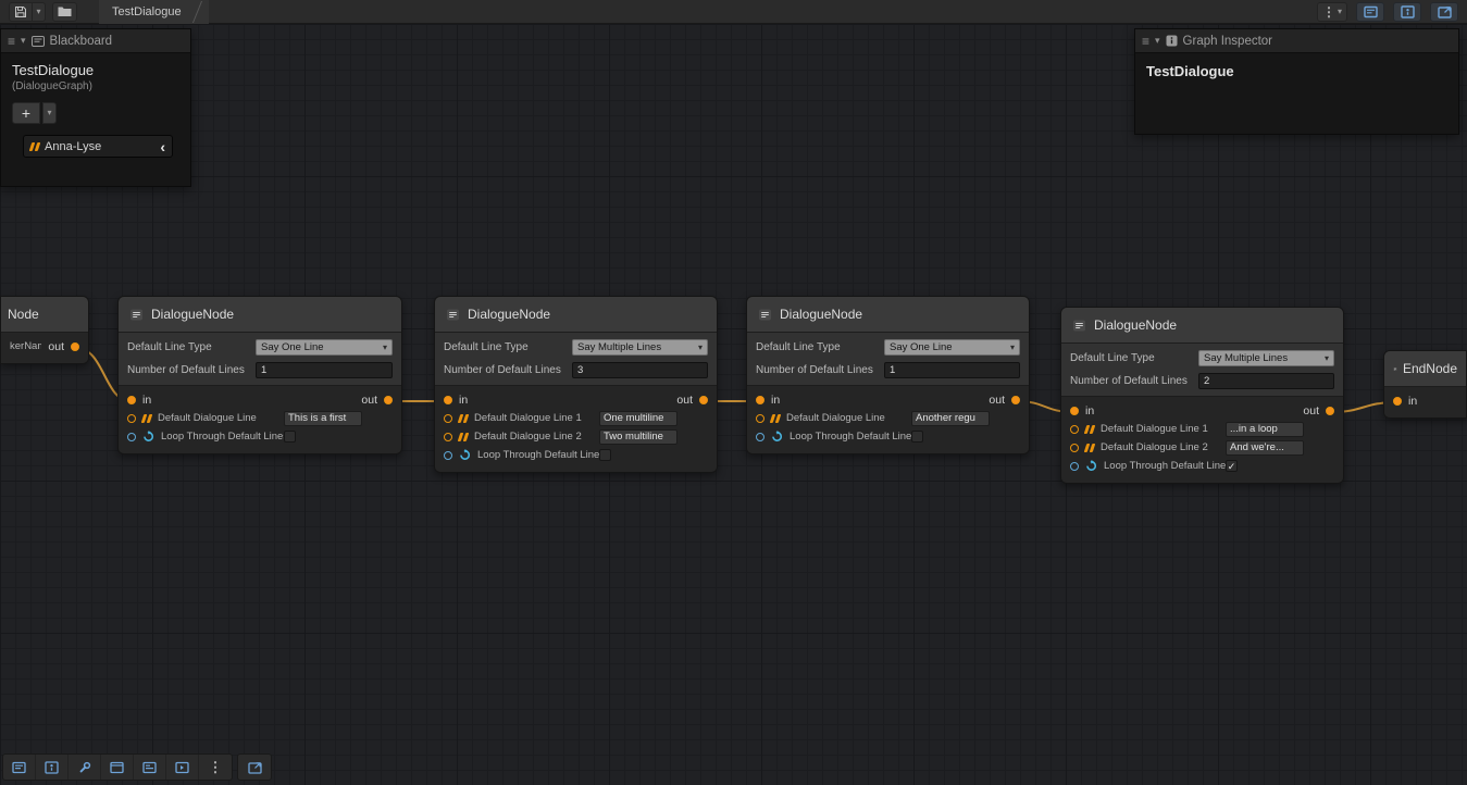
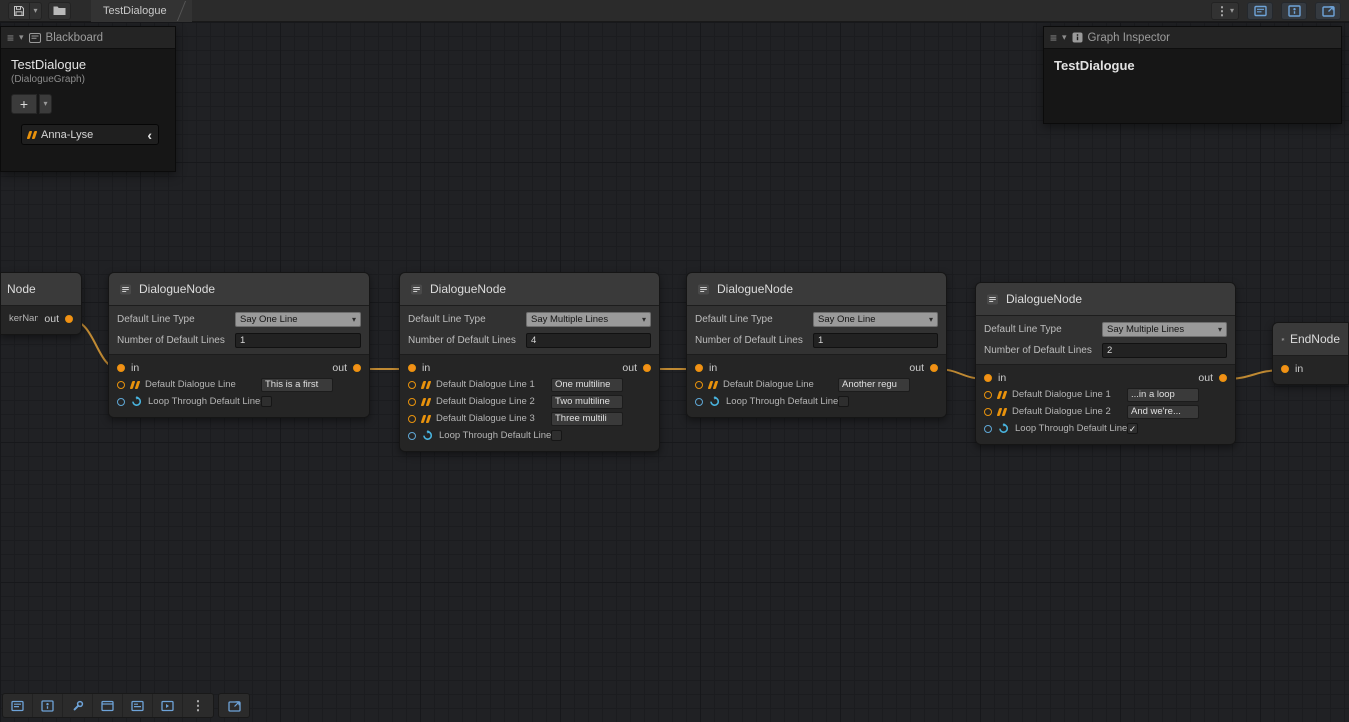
  ▾
  TestDialogue
  ⋮
  ▾
  Node
  kerNam
  out
  DialogueNode
  Default Line Type
  Say One Line
  ▾
  Number of Default Lines
  1
  in
  out
  Default Dialogue Line
  This is a first
  Loop Through Default Line
  DialogueNode
  Default Line Type
  Say Multiple Lines
  ▾
  Number of Default Lines
- 3
+ 4
  in
  out
  Default Dialogue Line 1
  One multiline
  Default Dialogue Line 2
  Two multiline
+ Default Dialogue Line 3
+ Three multili
  Loop Through Default Line
  DialogueNode
  Default Line Type
  Say One Line
  ▾
  Number of Default Lines
  1
  in
  out
  Default Dialogue Line
  Another regu
  Loop Through Default Line
  DialogueNode
  Default Line Type
  Say Multiple Lines
  ▾
  Number of Default Lines
  2
  in
  out
  Default Dialogue Line 1
  ...in a loop
  Default Dialogue Line 2
  And we're...
  Loop Through Default Line
  ✓
  EndNode
  in
  ≡
  ▾
  Blackboard
  TestDialogue
  (DialogueGraph)
  +
  ▾
  Anna-Lyse
  ‹
  ≡
  ▾
  Graph Inspector
  TestDialogue
  ⋮
